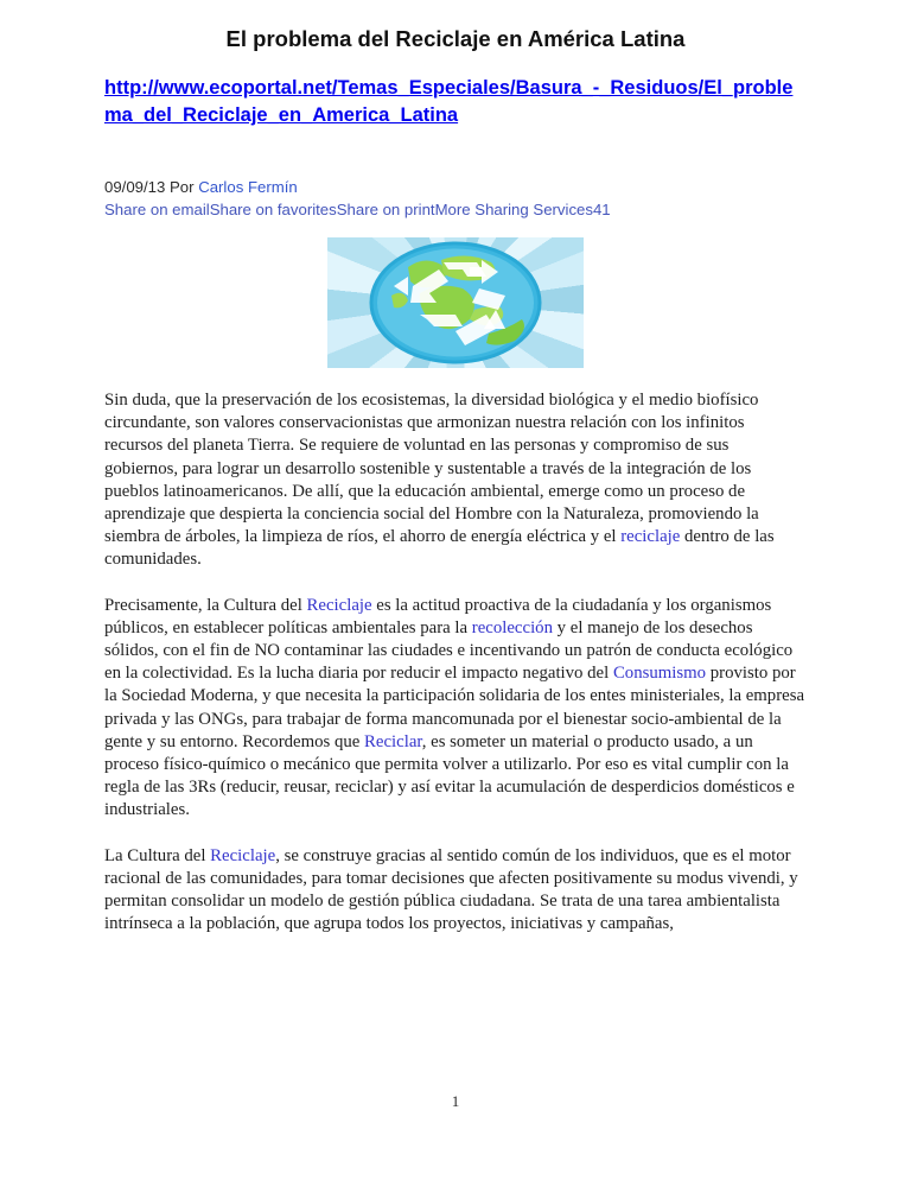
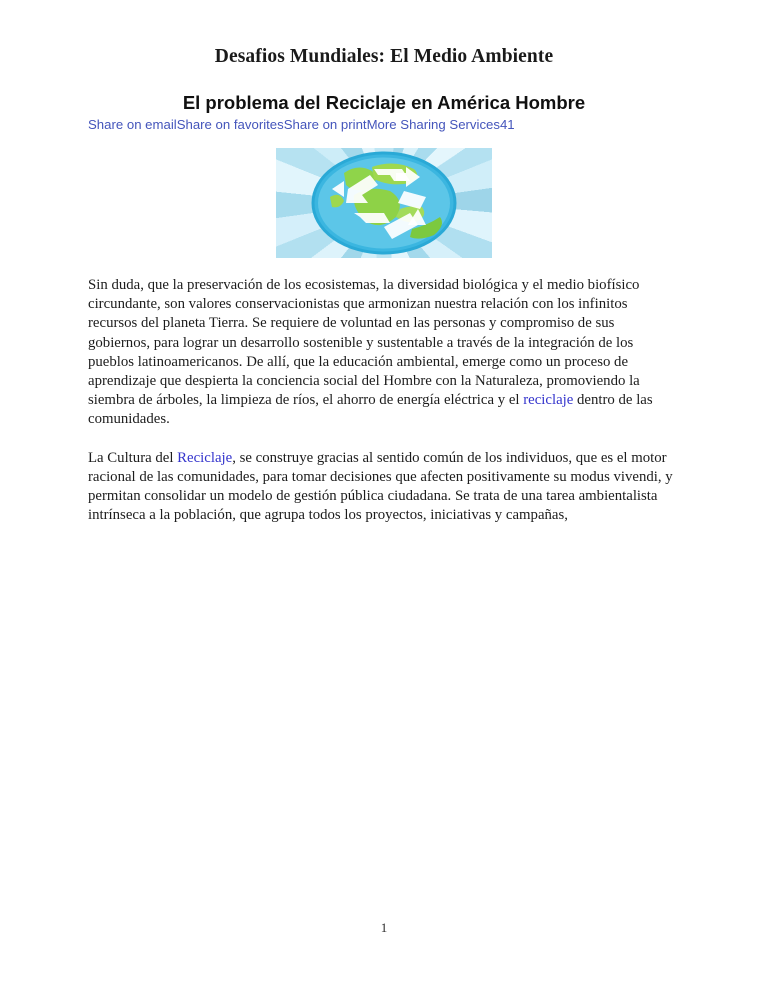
+ Desafios Mundiales: El Medio Ambiente
- El problema del Reciclaje en América Latina
+ El problema del Reciclaje en América Hombre
- http://www.ecoportal.net/Temas_Especiales/Basura_-_Residuos/El_problema_del_Reciclaje_en_America_Latina
- 09/09/13 Por Carlos Fermín
  Share on emailShare on favoritesShare on printMore Sharing Services41
  Sin duda, que la preservación de los ecosistemas, la diversidad biológica y el medio biofísico circundante, son valores conservacionistas que armonizan nuestra relación con los infinitos recursos del planeta Tierra. Se requiere de voluntad en las personas y compromiso de sus gobiernos, para lograr un desarrollo sostenible y sustentable a través de la integración de los pueblos latinoamericanos. De allí, que la educación ambiental, emerge como un proceso de aprendizaje que despierta la conciencia social del Hombre con la Naturaleza, promoviendo la siembra de árboles, la limpieza de ríos, el ahorro de energía eléctrica y el reciclaje dentro de las comunidades.
- Precisamente, la Cultura del Reciclaje es la actitud proactiva de la ciudadanía y los organismos públicos, en establecer políticas ambientales para la recolección y el manejo de los desechos sólidos, con el fin de NO contaminar las ciudades e incentivando un patrón de conducta ecológico en la colectividad. Es la lucha diaria por reducir el impacto negativo del Consumismo provisto por la Sociedad Moderna, y que necesita la participación solidaria de los entes ministeriales, la empresa privada y las ONGs, para trabajar de forma mancomunada por el bienestar socio-ambiental de la gente y su entorno. Recordemos que Reciclar, es someter un material o producto usado, a un proceso físico-químico o mecánico que permita volver a utilizarlo. Por eso es vital cumplir con la regla de las 3Rs (reducir, reusar, reciclar) y así evitar la acumulación de desperdicios domésticos e industriales.
  La Cultura del Reciclaje, se construye gracias al sentido común de los individuos, que es el motor racional de las comunidades, para tomar decisiones que afecten positivamente su modus vivendi, y permitan consolidar un modelo de gestión pública ciudadana. Se trata de una tarea ambientalista intrínseca a la población, que agrupa todos los proyectos, iniciativas y campañas,
  1
